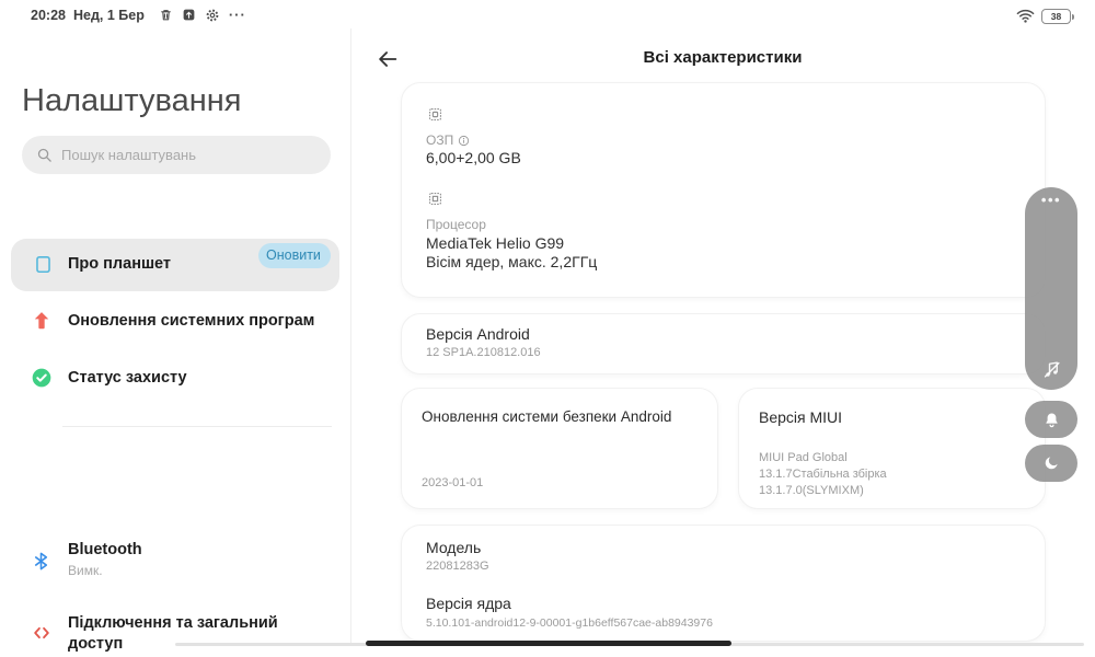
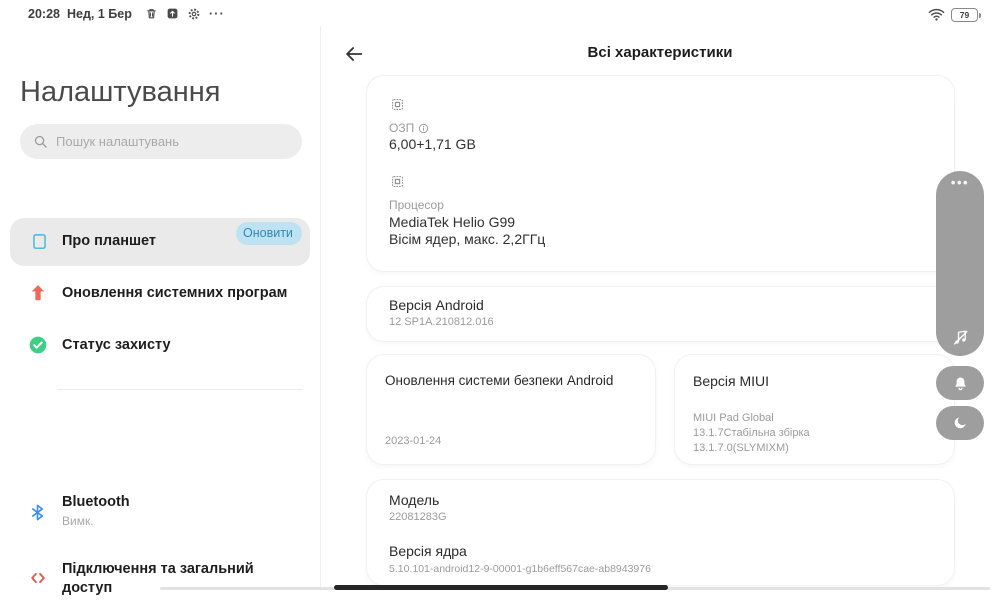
  20:28
  Нед, 1 Бер
  ···
- 38
+ 79
  Налаштування
  Пошук налаштувань
  Про планшет
  Оновити
  Оновлення системних програм
  Статус захисту
  Bluetooth
  Вимк.
  Підключення та загальний доступ
  Всі характеристики
  ОЗП
- 6,00+2,00 GB
+ 6,00+1,71 GB
  Процесор
  MediaTek Helio G99
  Вісім ядер, макс. 2,2ГГц
  Версія Android
  12 SP1A.210812.016
  Оновлення системи безпеки Android
- 2023-01-01
+ 2023-01-24
  Версія MIUI
  MIUI Pad Global
  13.1.7Стабільна збірка
  13.1.7.0(SLYMIXM)
  Модель
  22081283G
  Версія ядра
  5.10.101-android12-9-00001-g1b6eff567cae-ab8943976
  •••
